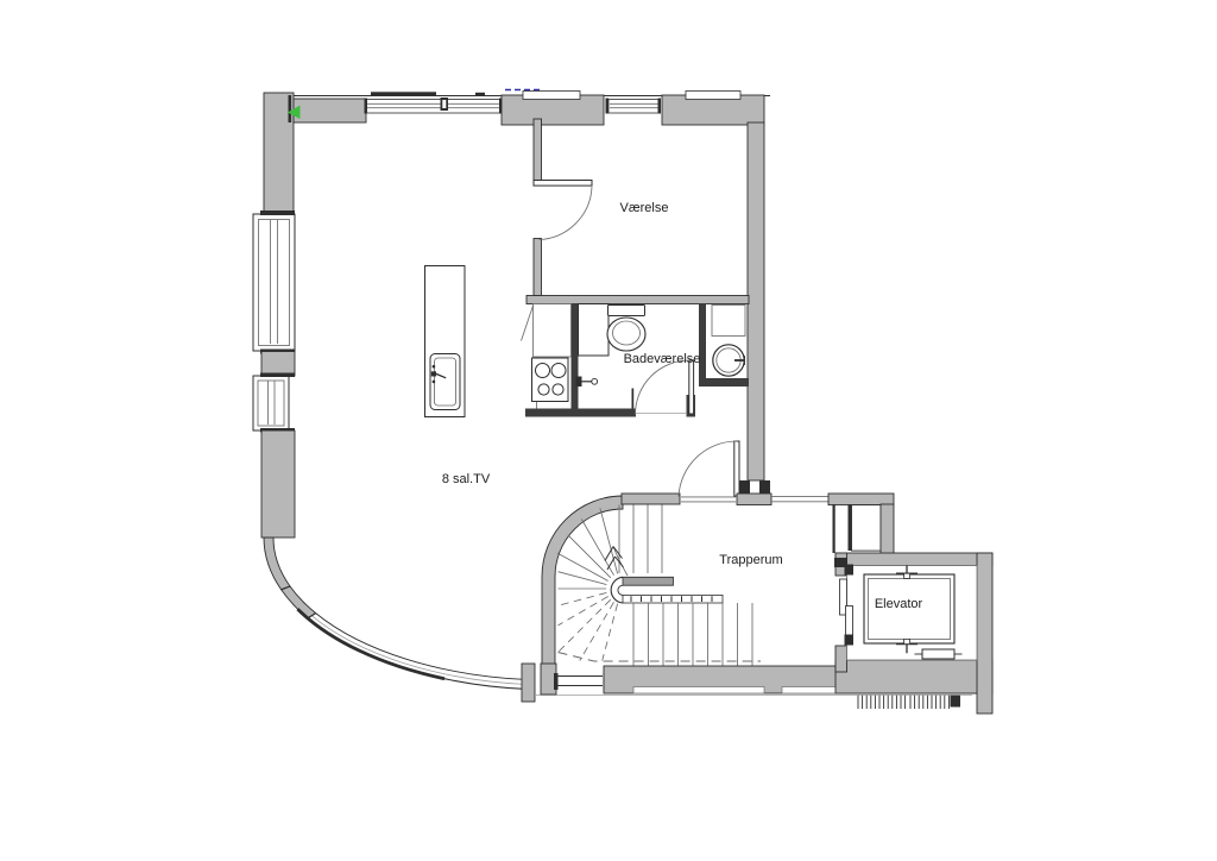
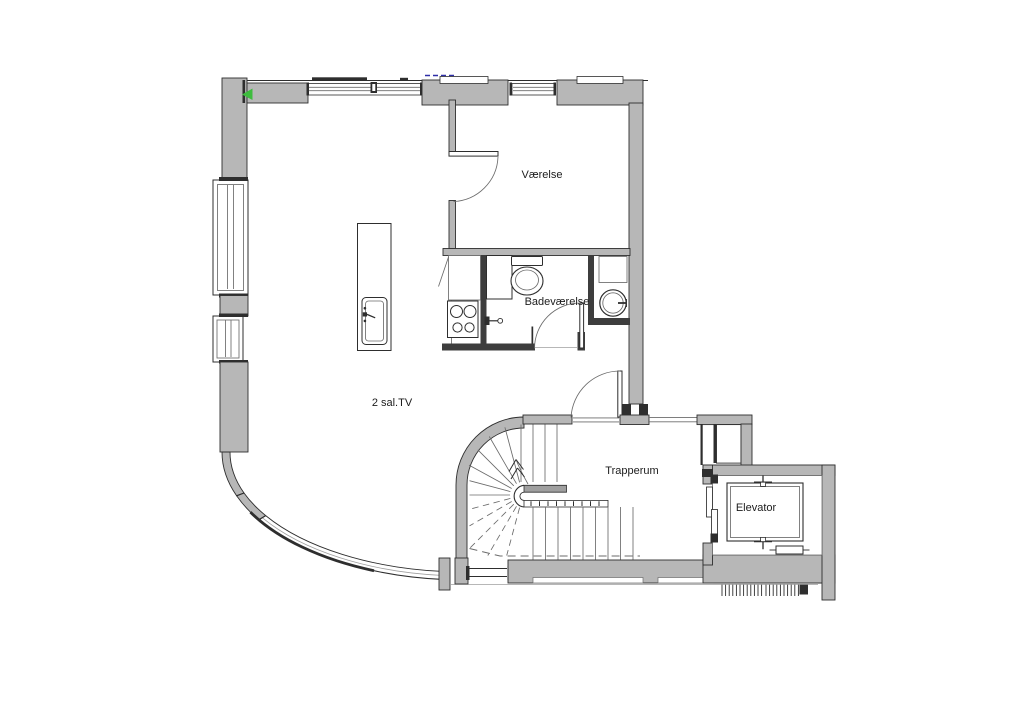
  Værelse
  Badeværelse
- 8 sal.TV
+ 2 sal.TV
  Trapperum
  Elevator
